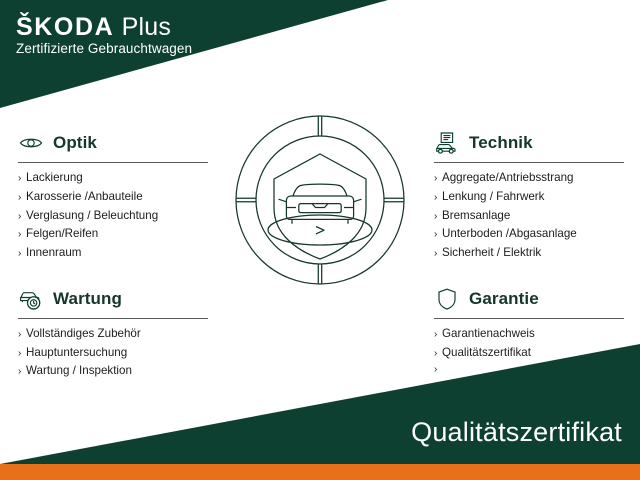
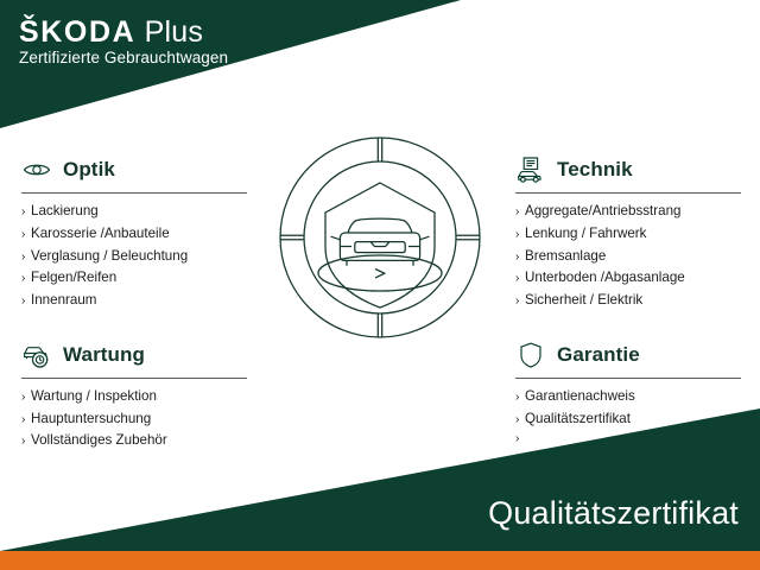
  ŠKODA Plus
  Zertifizierte Gebrauchtwagen
  Optik
  ›
  Lackierung
  ›
  Karosserie /Anbauteile
  ›
  Verglasung / Beleuchtung
  ›
  Felgen/Reifen
  ›
  Innenraum
  Wartung
  ›
- Vollständiges Zubehör
+ Wartung / Inspektion
  ›
  Hauptuntersuchung
  ›
- Wartung / Inspektion
+ Vollständiges Zubehör
  Technik
  ›
  Aggregate/Antriebsstrang
  ›
  Lenkung / Fahrwerk
  ›
  Bremsanlage
  ›
  Unterboden /Abgasanlage
  ›
  Sicherheit / Elektrik
  Garantie
  ›
  Garantienachweis
  ›
  Qualitätszertifikat
  ›
  Qualitätszertifikat
